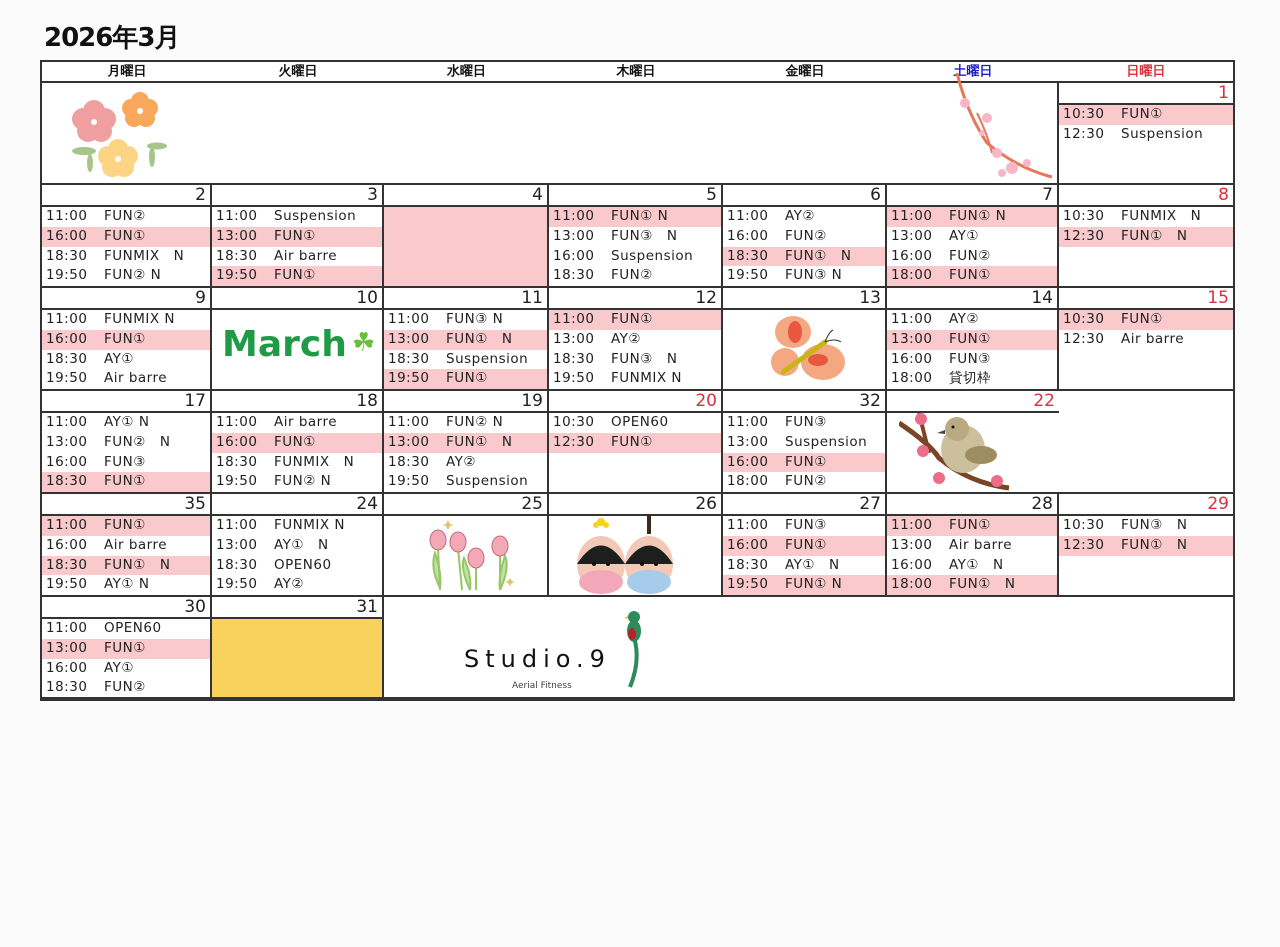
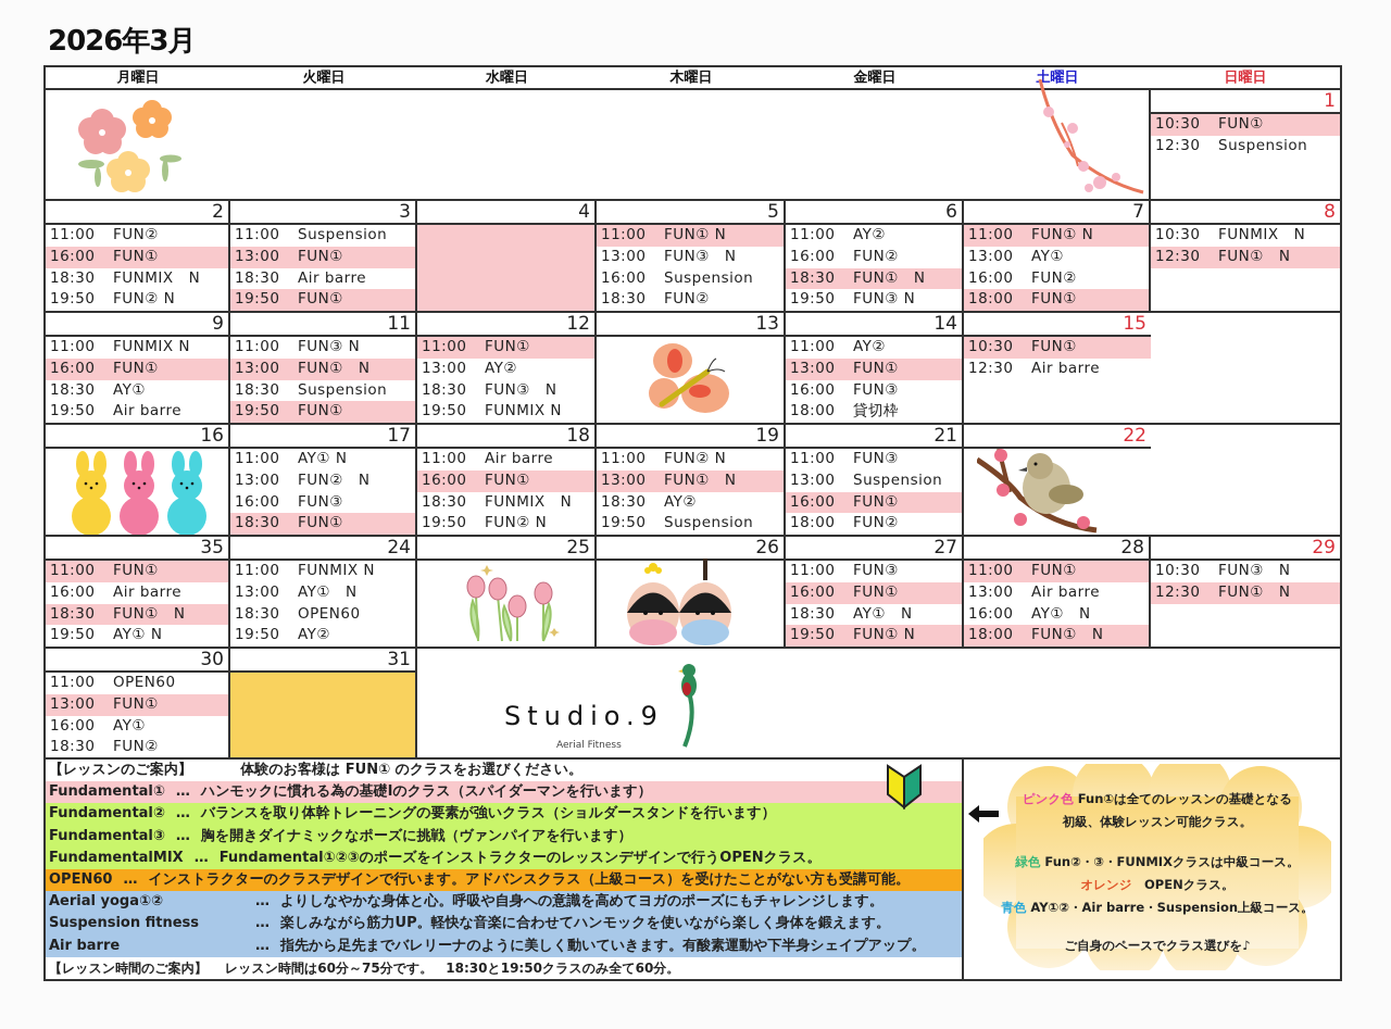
  2026年3月
  月曜日
  火曜日
  水曜日
  木曜日
  金曜日
  土曜日
  日曜日
  1
  10:30 FUN①
  12:30 Suspension
  2
  11:00 FUN②
  16:00 FUN①
  18:30 FUNMIX N
  19:50 FUN② N
  3
  11:00 Suspension
  13:00 FUN①
  18:30 Air barre
  19:50 FUN①
  4
  5
  11:00 FUN① N
  13:00 FUN③ N
  16:00 Suspension
  18:30 FUN②
  6
  11:00 AY②
  16:00 FUN②
  18:30 FUN① N
  19:50 FUN③ N
  7
  11:00 FUN① N
  13:00 AY①
  16:00 FUN②
  18:00 FUN①
  8
  10:30 FUNMIX N
  12:30 FUN① N
  9
  11:00 FUNMIX N
  16:00 FUN①
  18:30 AY①
  19:50 Air barre
- 10
- March
- ☘
  11
  11:00 FUN③ N
  13:00 FUN① N
  18:30 Suspension
  19:50 FUN①
  12
  11:00 FUN①
  13:00 AY②
  18:30 FUN③ N
  19:50 FUNMIX N
  13
  14
  11:00 AY②
  13:00 FUN①
  16:00 FUN③
  18:00 貸切枠
  15
  10:30 FUN①
  12:30 Air barre
+ 16
  17
  11:00 AY① N
  13:00 FUN② N
  16:00 FUN③
  18:30 FUN①
  18
  11:00 Air barre
  16:00 FUN①
  18:30 FUNMIX N
  19:50 FUN② N
  19
  11:00 FUN② N
  13:00 FUN① N
  18:30 AY②
  19:50 Suspension
- 20
- 10:30 OPEN60
- 12:30 FUN①
- 32
+ 21
  11:00 FUN③
  13:00 Suspension
  16:00 FUN①
  18:00 FUN②
  22
  35
  11:00 FUN①
  16:00 Air barre
  18:30 FUN① N
  19:50 AY① N
  24
  11:00 FUNMIX N
  13:00 AY① N
  18:30 OPEN60
  19:50 AY②
  25
  26
  27
  11:00 FUN③
  16:00 FUN①
  18:30 AY① N
  19:50 FUN① N
  28
  11:00 FUN①
  13:00 Air barre
  16:00 AY① N
  18:00 FUN① N
  29
  10:30 FUN③ N
  12:30 FUN① N
  30
  11:00 OPEN60
  13:00 FUN①
  16:00 AY①
  18:30 FUN②
  31
  Studio.9
  Aerial Fitness
+ 【レッスンのご案内】 体験のお客様は FUN① のクラスをお選びください。
+ Fundamental① … ハンモックに慣れる為の基礎Ⅰのクラス（スパイダーマンを行います）
+ Fundamental② … バランスを取り体幹トレーニングの要素が強いクラス（ショルダースタンドを行います）
+ Fundamental③ … 胸を開きダイナミックなポーズに挑戦（ヴァンパイアを行います）
+ FundamentalMIX … Fundamental①②③のポーズをインストラクターのレッスンデザインで行うOPENクラス。
+ OPEN60 … インストラクターのクラスデザインで行います。アドバンスクラス（上級コース）を受けたことがない方も受講可能。
+ Aerial yoga①② … よりしなやかな身体と心。呼吸や自身への意識を高めてヨガのポーズにもチャレンジします。
+ Suspension fitness … 楽しみながら筋力UP。軽快な音楽に合わせてハンモックを使いながら楽しく身体を鍛えます。
+ Air barre … 指先から足先までバレリーナのように美しく動いていきます。有酸素運動や下半身シェイプアップ。
+ 【レッスン時間のご案内】 レッスン時間は60分～75分です。 18:30と19:50クラスのみ全て60分。
+ ピンク色 Fun①は全てのレッスンの基礎となる
+ 初級、体験レッスン可能クラス。
+ 緑色 Fun②・③・FUNMIXクラスは中級コース。
+ オレンジ OPENクラス。
+ 青色 AY①②・Air barre・Suspension上級コース。
+ ご自身のペースでクラス選びを♪
